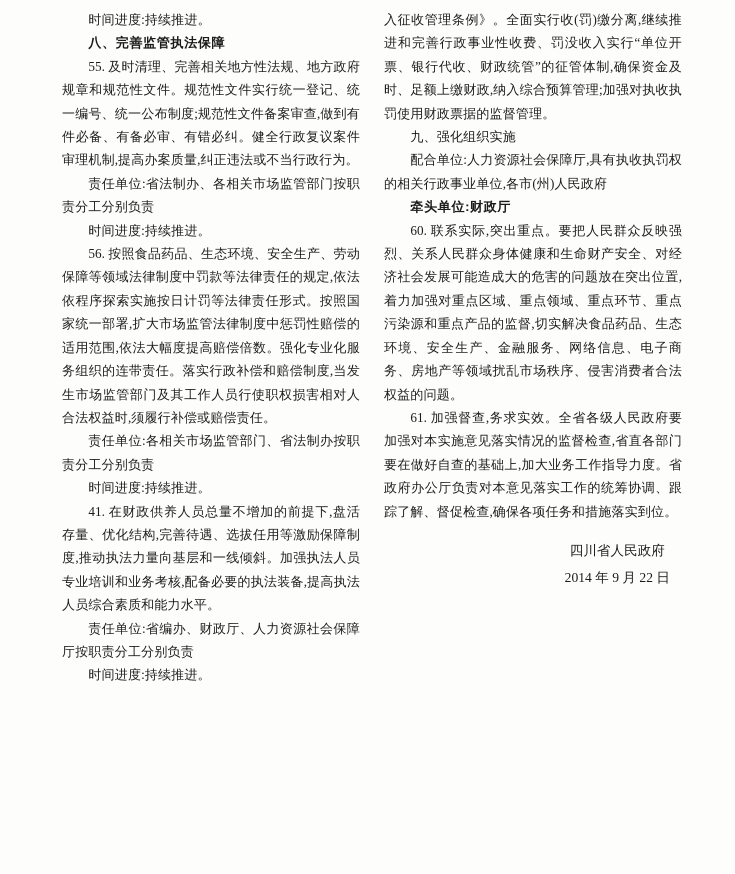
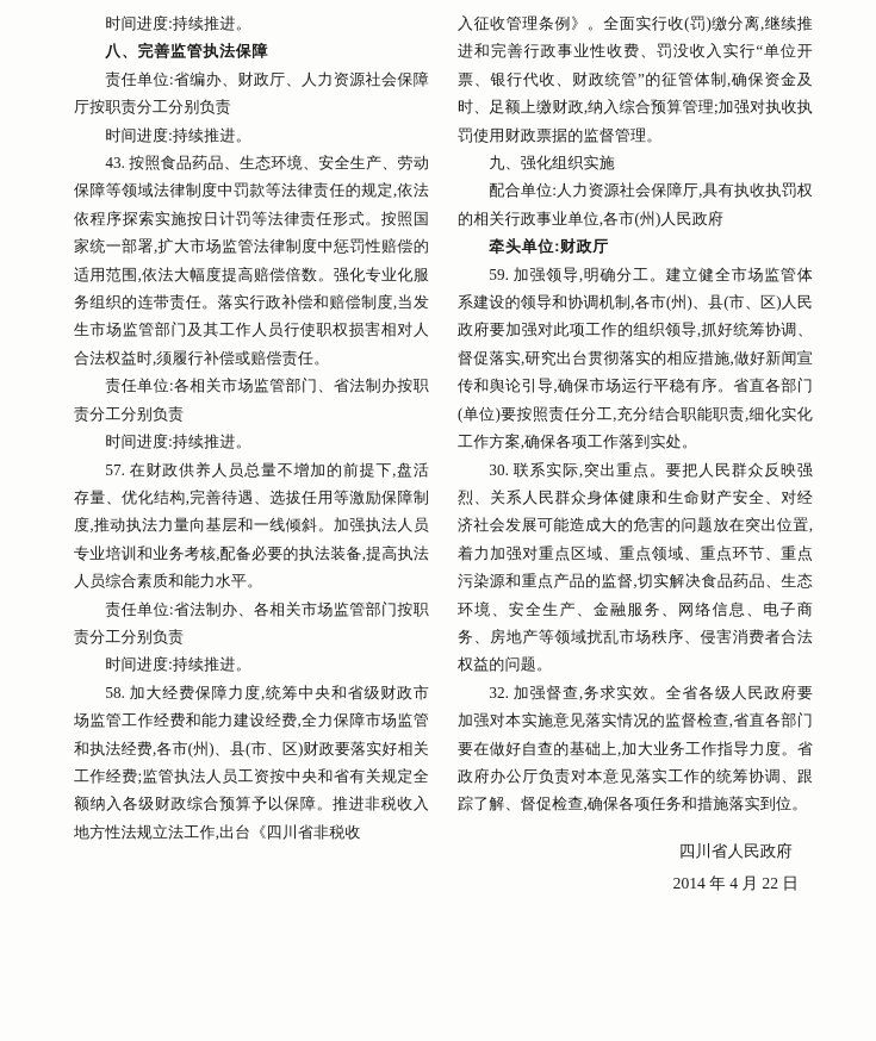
  时间进度:持续推进。
  八、完善监管执法保障
- 55. 及时清理、完善相关地方性法规、地方政府规章和规范性文件。规范性文件实行统一登记、统一编号、统一公布制度;规范性文件备案审查,做到有件必备、有备必审、有错必纠。健全行政复议案件审理机制,提高办案质量,纠正违法或不当行政行为。
- 责任单位:省法制办、各相关市场监管部门按职责分工分别负责
+ 责任单位:省编办、财政厅、人力资源社会保障厅按职责分工分别负责
  时间进度:持续推进。
- 56. 按照食品药品、生态环境、安全生产、劳动保障等领域法律制度中罚款等法律责任的规定,依法依程序探索实施按日计罚等法律责任形式。按照国家统一部署,扩大市场监管法律制度中惩罚性赔偿的适用范围,依法大幅度提高赔偿倍数。强化专业化服务组织的连带责任。落实行政补偿和赔偿制度,当发生市场监管部门及其工作人员行使职权损害相对人合法权益时,须履行补偿或赔偿责任。
+ 43. 按照食品药品、生态环境、安全生产、劳动保障等领域法律制度中罚款等法律责任的规定,依法依程序探索实施按日计罚等法律责任形式。按照国家统一部署,扩大市场监管法律制度中惩罚性赔偿的适用范围,依法大幅度提高赔偿倍数。强化专业化服务组织的连带责任。落实行政补偿和赔偿制度,当发生市场监管部门及其工作人员行使职权损害相对人合法权益时,须履行补偿或赔偿责任。
  责任单位:各相关市场监管部门、省法制办按职责分工分别负责
  时间进度:持续推进。
- 41. 在财政供养人员总量不增加的前提下,盘活存量、优化结构,完善待遇、选拔任用等激励保障制度,推动执法力量向基层和一线倾斜。加强执法人员专业培训和业务考核,配备必要的执法装备,提高执法人员综合素质和能力水平。
+ 57. 在财政供养人员总量不增加的前提下,盘活存量、优化结构,完善待遇、选拔任用等激励保障制度,推动执法力量向基层和一线倾斜。加强执法人员专业培训和业务考核,配备必要的执法装备,提高执法人员综合素质和能力水平。
- 责任单位:省编办、财政厅、人力资源社会保障厅按职责分工分别负责
+ 责任单位:省法制办、各相关市场监管部门按职责分工分别负责
  时间进度:持续推进。
+ 58. 加大经费保障力度,统筹中央和省级财政市场监管工作经费和能力建设经费,全力保障市场监管和执法经费,各市(州)、县(市、区)财政要落实好相关工作经费;监管执法人员工资按中央和省有关规定全额纳入各级财政综合预算予以保障。推进非税收入地方性法规立法工作,出台《四川省非税收
  入征收管理条例》。全面实行收(罚)缴分离,继续推进和完善行政事业性收费、罚没收入实行“单位开票、银行代收、财政统管”的征管体制,确保资金及时、足额上缴财政,纳入综合预算管理;加强对执收执罚使用财政票据的监督管理。
  九、强化组织实施
  配合单位:人力资源社会保障厅,具有执收执罚权的相关行政事业单位,各市(州)人民政府
  牵头单位:财政厅
+ 59. 加强领导,明确分工。建立健全市场监管体系建设的领导和协调机制,各市(州)、县(市、区)人民政府要加强对此项工作的组织领导,抓好统筹协调、督促落实,研究出台贯彻落实的相应措施,做好新闻宣传和舆论引导,确保市场运行平稳有序。省直各部门(单位)要按照责任分工,充分结合职能职责,细化实化工作方案,确保各项工作落到实处。
- 60. 联系实际,突出重点。要把人民群众反映强烈、关系人民群众身体健康和生命财产安全、对经济社会发展可能造成大的危害的问题放在突出位置,着力加强对重点区域、重点领域、重点环节、重点污染源和重点产品的监督,切实解决食品药品、生态环境、安全生产、金融服务、网络信息、电子商务、房地产等领域扰乱市场秩序、侵害消费者合法权益的问题。
+ 30. 联系实际,突出重点。要把人民群众反映强烈、关系人民群众身体健康和生命财产安全、对经济社会发展可能造成大的危害的问题放在突出位置,着力加强对重点区域、重点领域、重点环节、重点污染源和重点产品的监督,切实解决食品药品、生态环境、安全生产、金融服务、网络信息、电子商务、房地产等领域扰乱市场秩序、侵害消费者合法权益的问题。
- 61. 加强督查,务求实效。全省各级人民政府要加强对本实施意见落实情况的监督检查,省直各部门要在做好自查的基础上,加大业务工作指导力度。省政府办公厅负责对本意见落实工作的统筹协调、跟踪了解、督促检查,确保各项任务和措施落实到位。
+ 32. 加强督查,务求实效。全省各级人民政府要加强对本实施意见落实情况的监督检查,省直各部门要在做好自查的基础上,加大业务工作指导力度。省政府办公厅负责对本意见落实工作的统筹协调、跟踪了解、督促检查,确保各项任务和措施落实到位。
  四川省人民政府
- 2014 年 9 月 22 日
+ 2014 年 4 月 22 日
